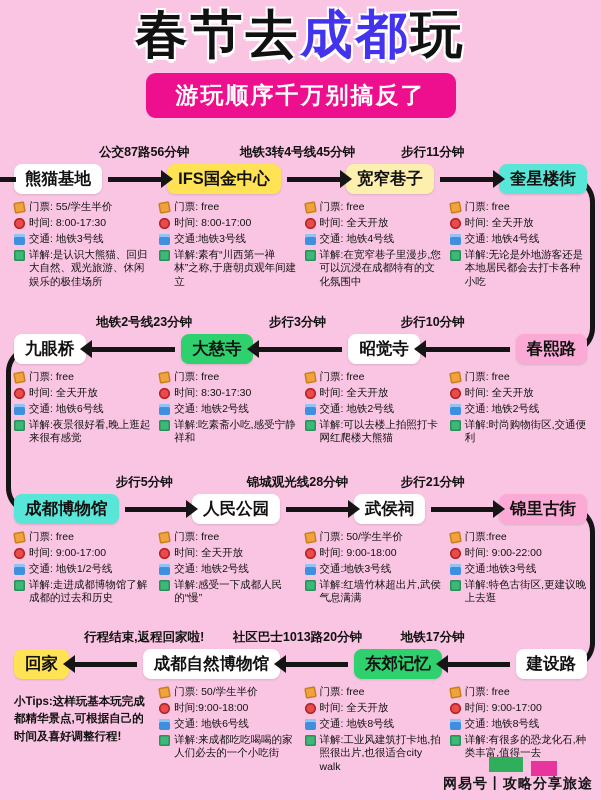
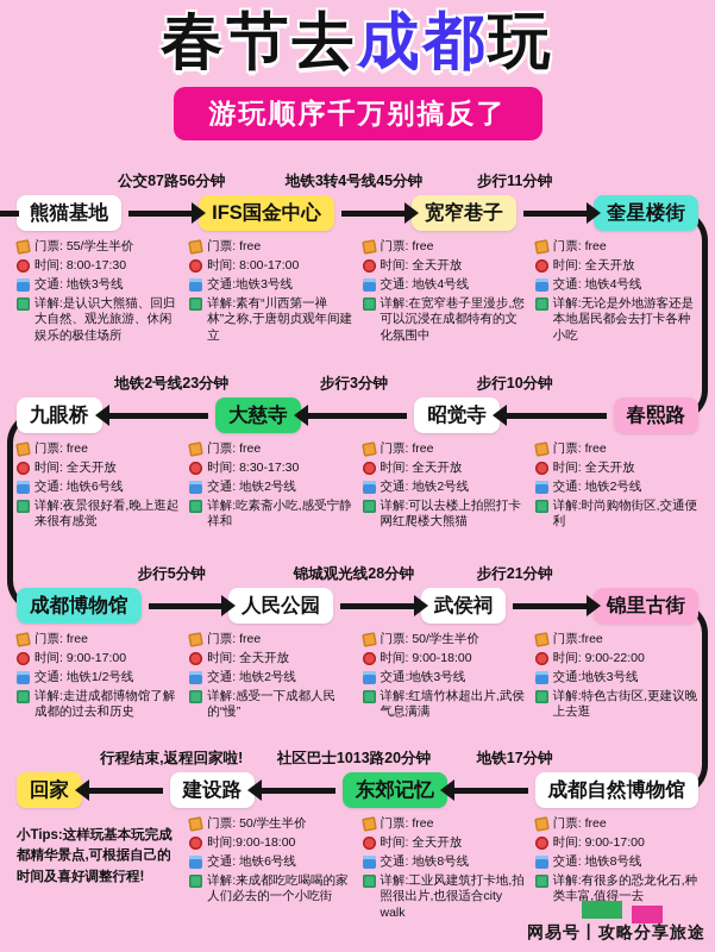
  春节去成都玩
  游玩顺序千万别搞反了
  公交87路56分钟
  地铁3转4号线45分钟
  步行11分钟
  熊猫基地
  IFS国金中心
  宽窄巷子
  奎星楼街
  门票: 55/学生半价
  时间: 8:00-17:30
  交通: 地铁3号线
  详解:是认识大熊猫、回归大自然、观光旅游、休闲娱乐的极佳场所
  门票: free
  时间: 8:00-17:00
  交通:地铁3号线
  详解:素有“川西第一禅林”之称,于唐朝贞观年间建立
  门票: free
  时间: 全天开放
  交通: 地铁4号线
  详解:在宽窄巷子里漫步,您可以沉浸在成都特有的文化氛围中
  门票: free
  时间: 全天开放
  交通: 地铁4号线
  详解:无论是外地游客还是本地居民都会去打卡各种小吃
  地铁2号线23分钟
  步行3分钟
  步行10分钟
  九眼桥
  大慈寺
  昭觉寺
  春熙路
  门票: free
  时间: 全天开放
  交通: 地铁6号线
  详解:夜景很好看,晚上逛起来很有感觉
  门票: free
  时间: 8:30-17:30
  交通: 地铁2号线
  详解:吃素斋小吃,感受宁静祥和
  门票: free
  时间: 全天开放
  交通: 地铁2号线
  详解:可以去楼上拍照打卡网红爬楼大熊猫
  门票: free
  时间: 全天开放
  交通: 地铁2号线
  详解:时尚购物街区,交通便利
  步行5分钟
  锦城观光线28分钟
  步行21分钟
  成都博物馆
  人民公园
  武侯祠
  锦里古街
  门票: free
  时间: 9:00-17:00
  交通: 地铁1/2号线
  详解:走进成都博物馆了解成都的过去和历史
  门票: free
  时间: 全天开放
  交通: 地铁2号线
  详解:感受一下成都人民的“慢”
  门票: 50/学生半价
  时间: 9:00-18:00
  交通:地铁3号线
  详解:红墙竹林超出片,武侯气息满满
  门票:free
  时间: 9:00-22:00
  交通:地铁3号线
  详解:特色古街区,更建议晚上去逛
  行程结束,返程回家啦!
  社区巴士1013路20分钟
  地铁17分钟
  回家
- 成都自然博物馆
+ 建设路
  东郊记忆
- 建设路
+ 成都自然博物馆
  小Tips:这样玩基本玩完成都精华景点,可根据自己的时间及喜好调整行程!
  门票: 50/学生半价
  时间:9:00-18:00
  交通: 地铁6号线
  详解:来成都吃吃喝喝的家人们必去的一个小吃街
  门票: free
  时间: 全天开放
  交通: 地铁8号线
  详解:工业风建筑打卡地,拍照很出片,也很适合city walk
  门票: free
  时间: 9:00-17:00
  交通: 地铁8号线
  详解:有很多的恐龙化石,种类丰富,值得一去
  网易号丨攻略分享旅途
